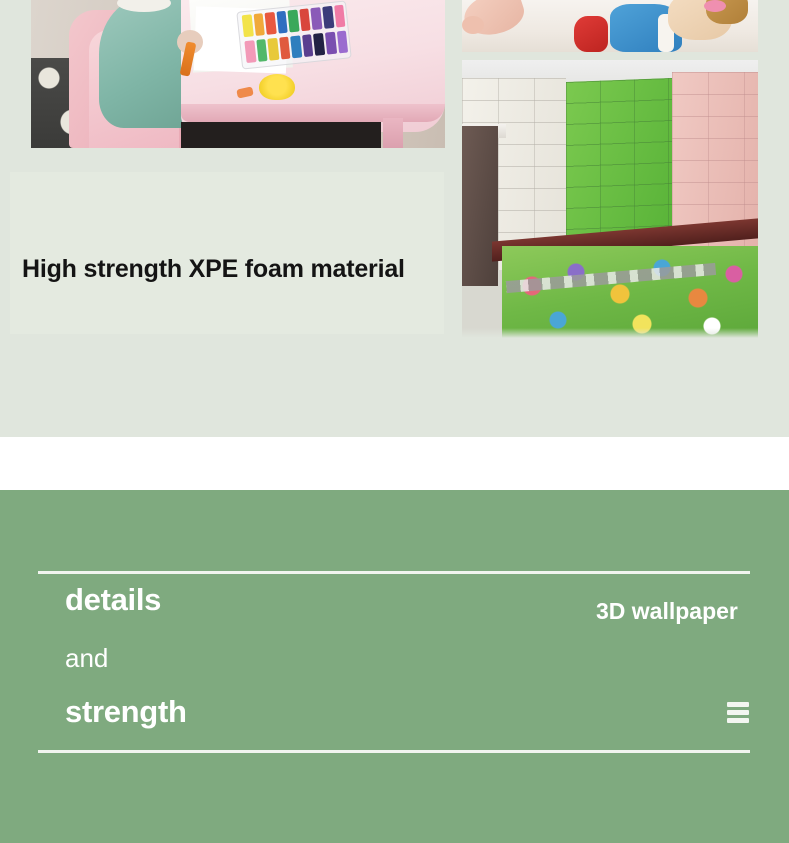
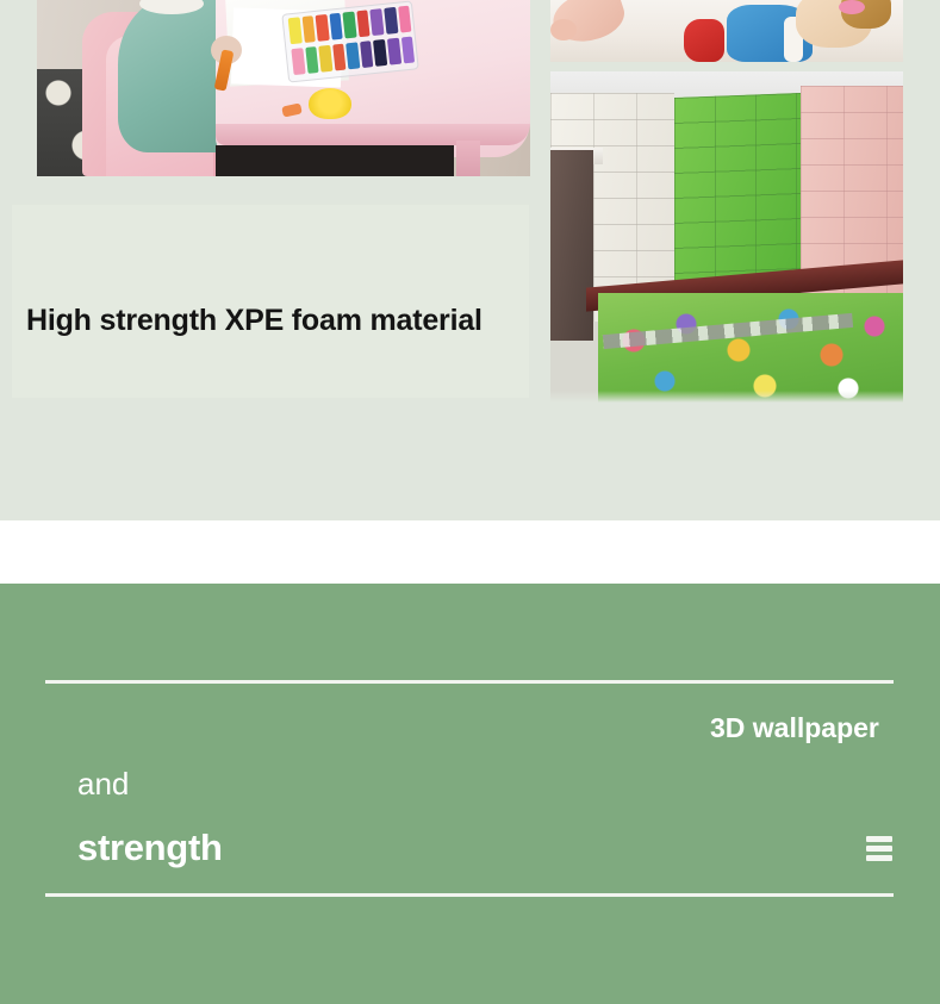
  High strength XPE foam material
- details
  and
  strength
  3D wallpaper
